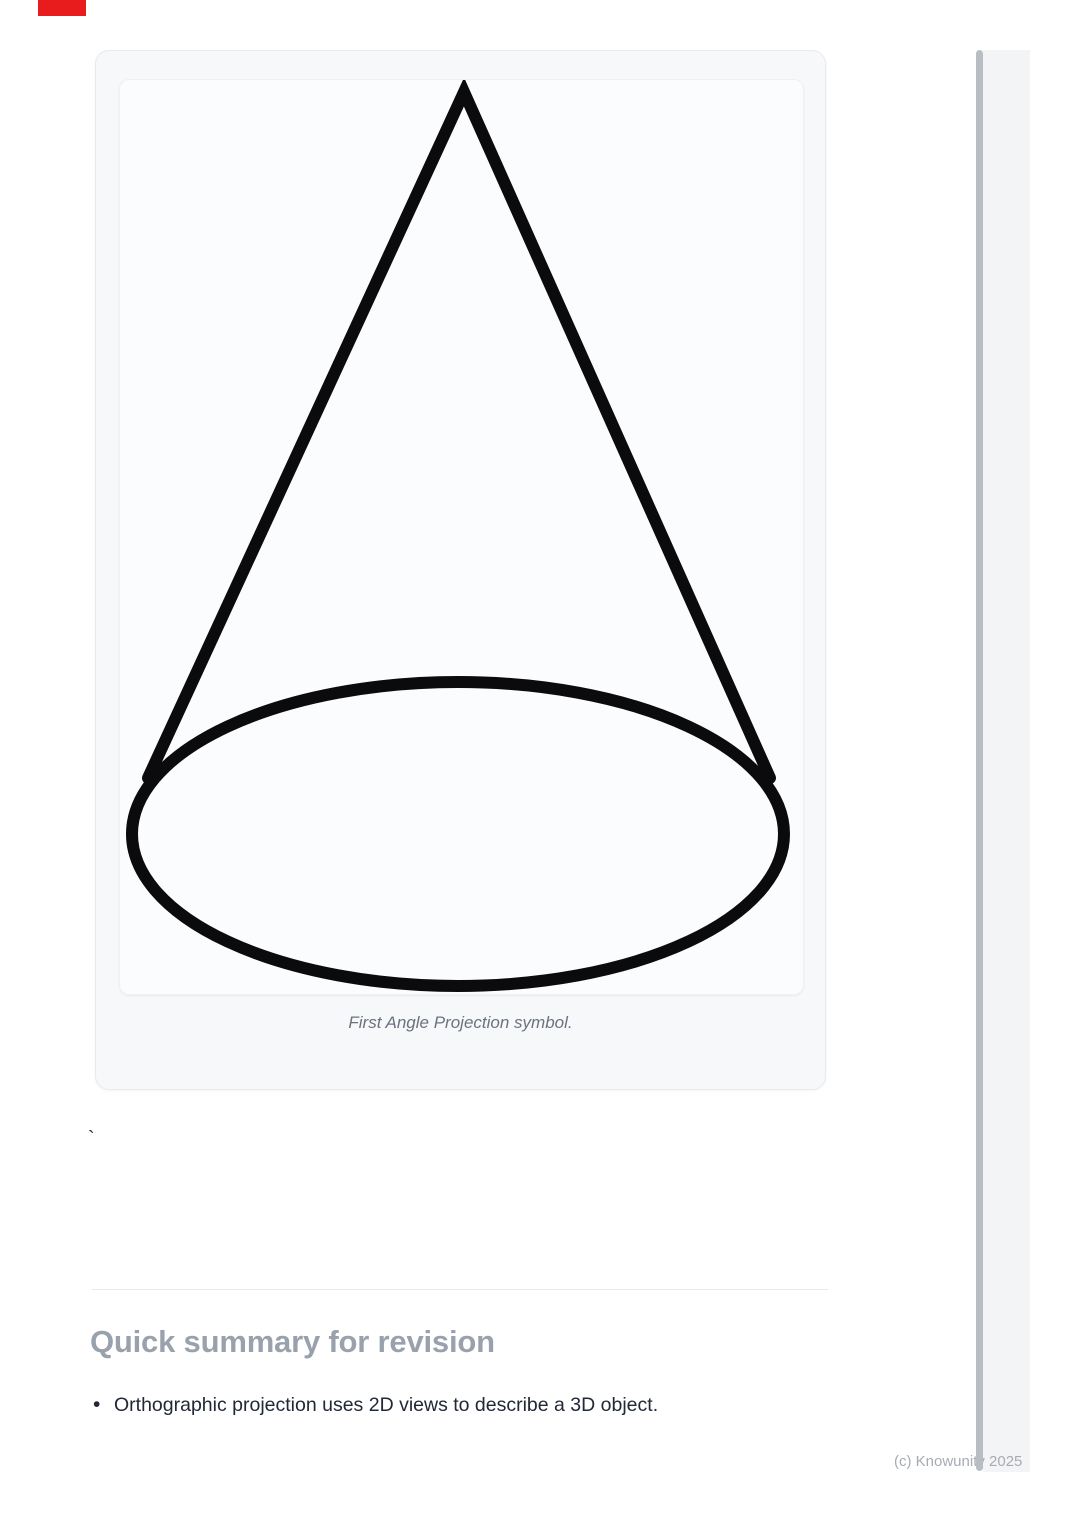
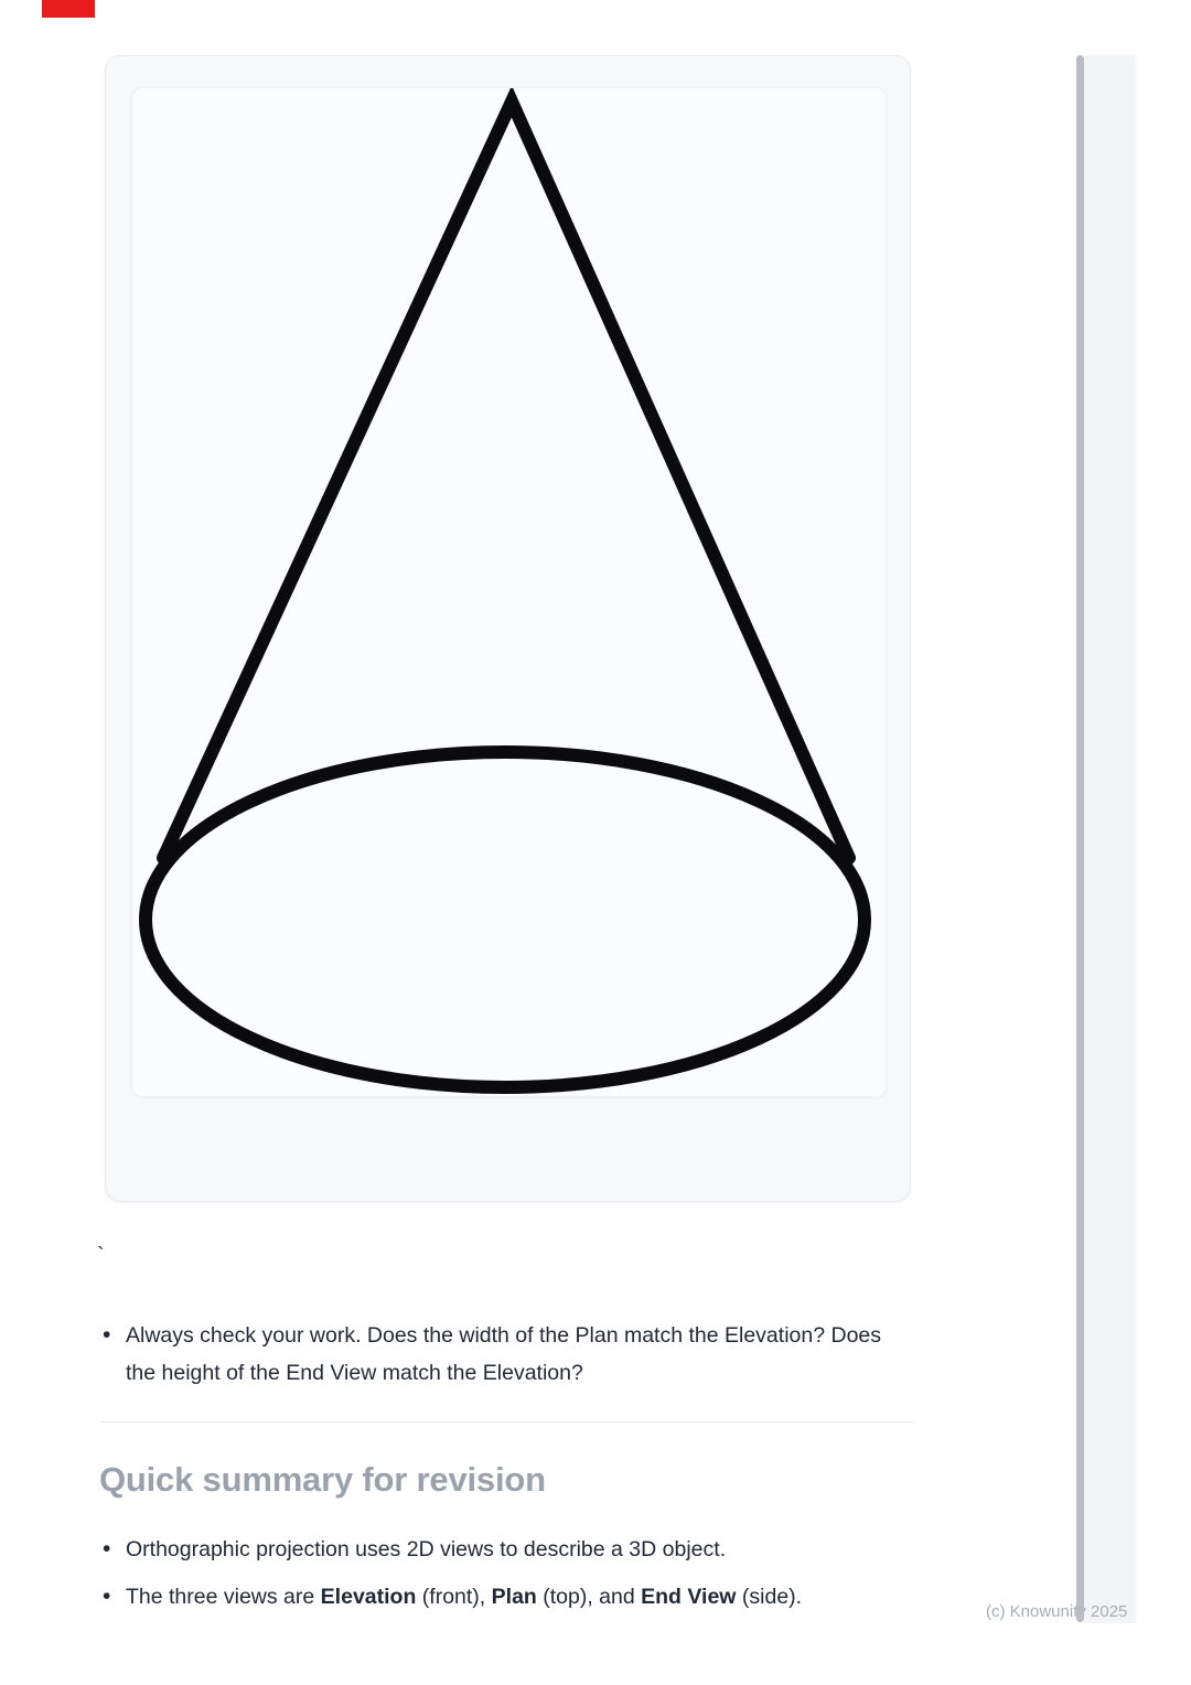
- First Angle Projection symbol.
  `
+ Always check your work. Does the width of the Plan match the Elevation? Does the height of the End View match the Elevation?
  Quick summary for revision
  Orthographic projection uses 2D views to describe a 3D object.
+ The three views are Elevation (front), Plan (top), and End View (side).
  (c) Knowuni 2025
